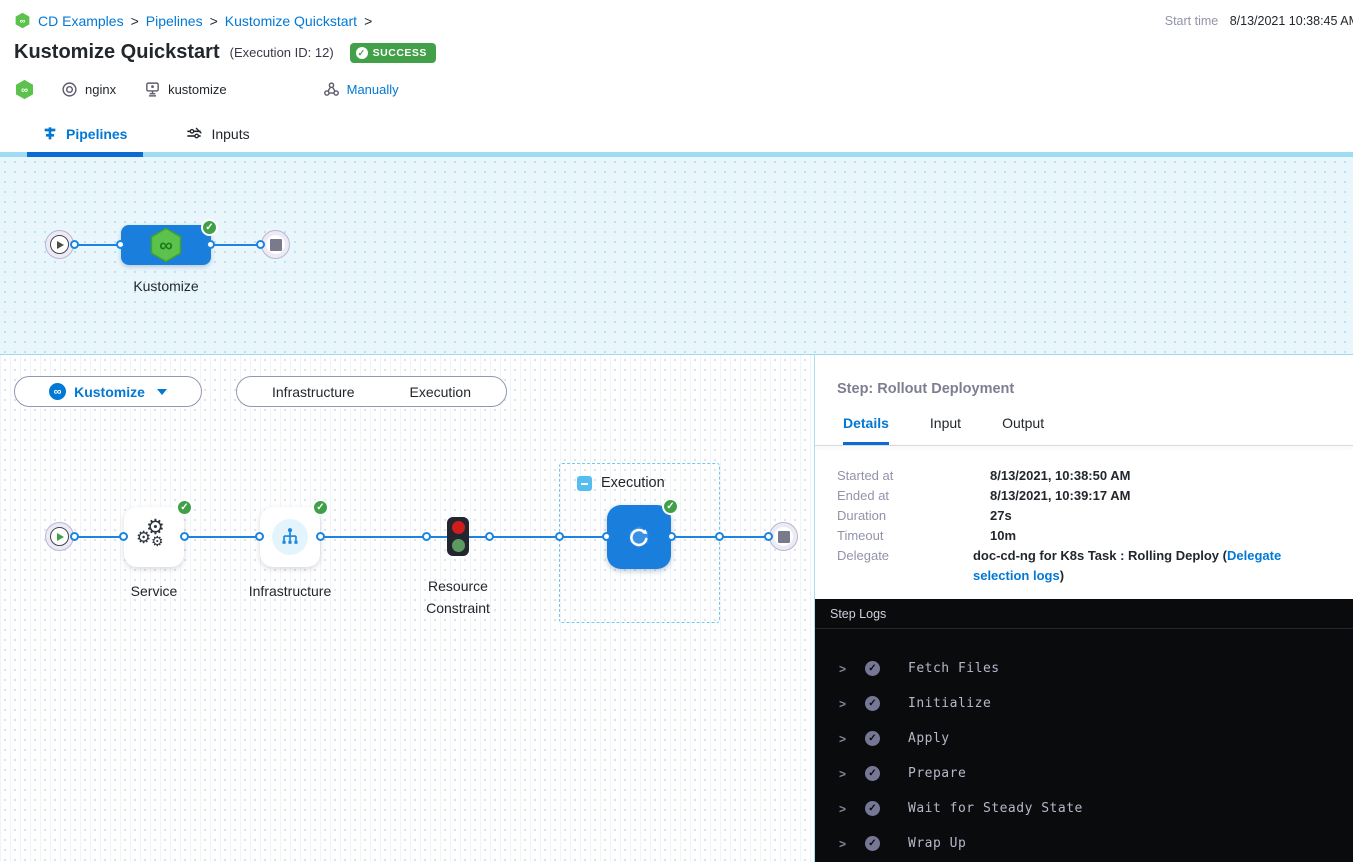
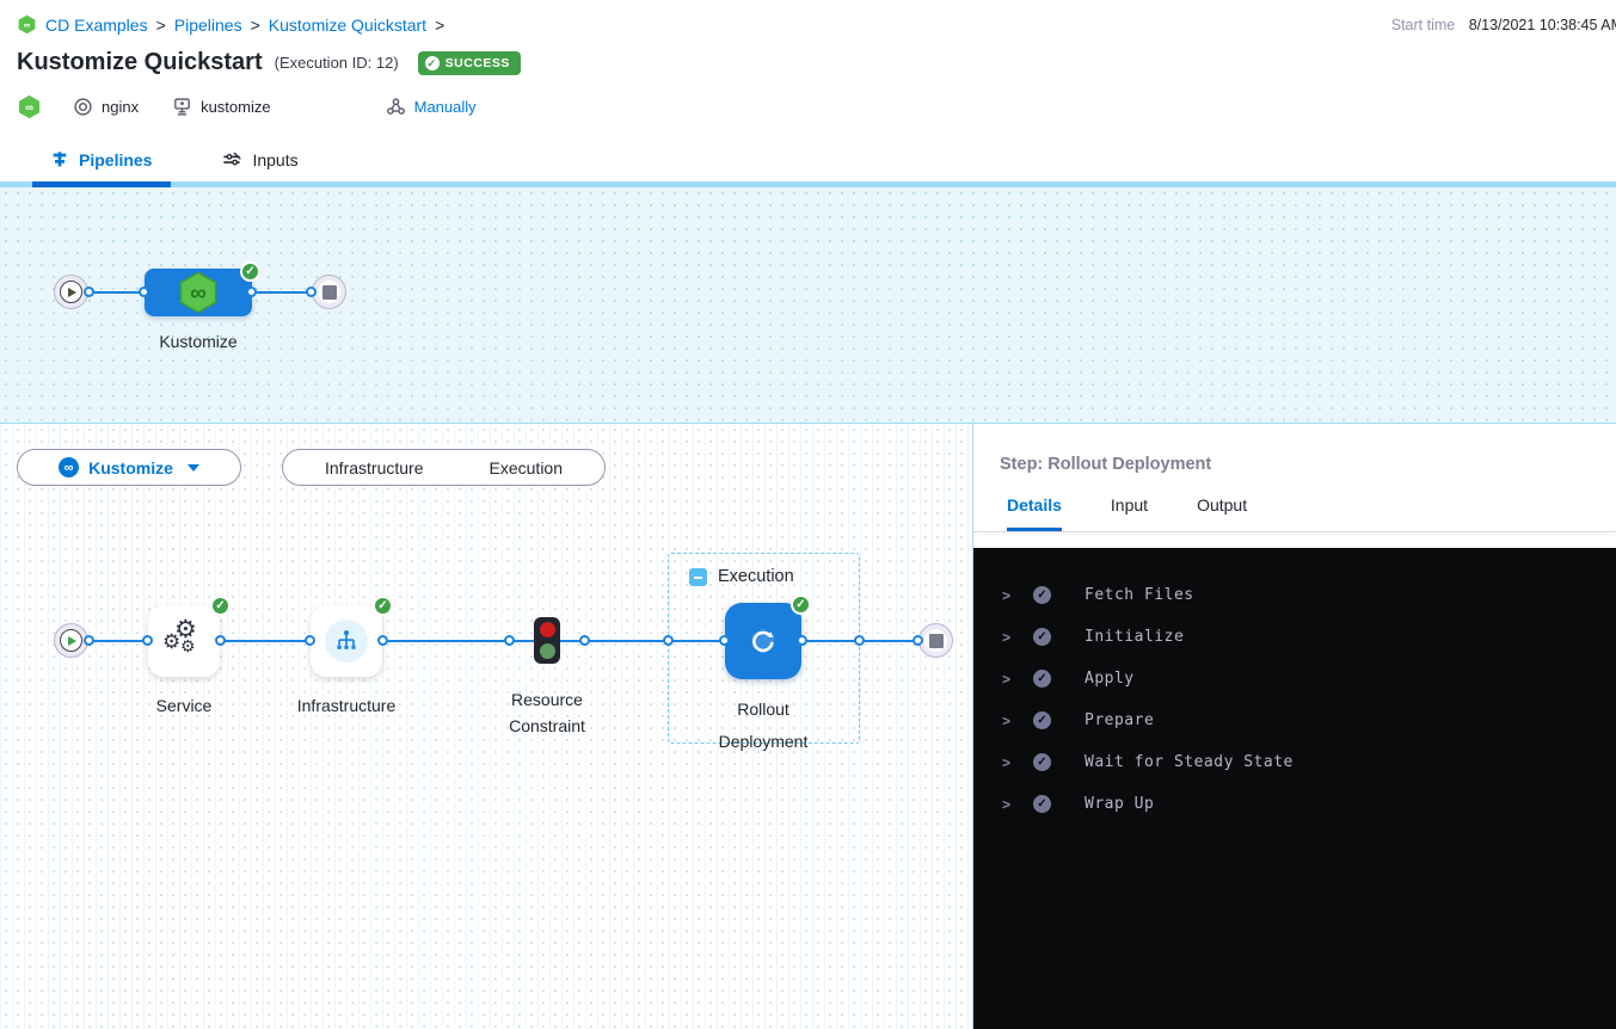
  ∞
  CD Examples
  >
  Pipelines
  >
  Kustomize Quickstart
  >
  Start time 8/13/2021 10:38:45 A
  Kustomize Quickstart
  (Execution ID: 12)
  ✓
  SUCCESS
  ∞
  nginx
  kustomize
  Manually
  Pipelines
  Inputs
  ∞
  ✓
  Kustomize
  ∞
  Kustomize
  Infrastructure
  Execution
  Execution
  ⚙
  ⚙
  ⚙
  ✓
  Service
  ✓
  Infrastructure
  Resource Constraint
  ✓
+ Rollout Deployment
  Step: Rollout Deployment
  Details
  Input
  Output
- Started at
- 8/13/2021, 10:38:50 AM
- Ended at
- 8/13/2021, 10:39:17 AM
- Duration
- 27s
- Timeout
- 10m
- Delegate
- doc-cd-ng for K8s Task : Rolling Deploy (Delegate selection logs)
- Step Logs
  >
  ✓
  Fetch Files
  >
  ✓
  Initialize
  >
  ✓
  Apply
  >
  ✓
  Prepare
  >
  ✓
  Wait for Steady State
  >
  ✓
  Wrap Up
